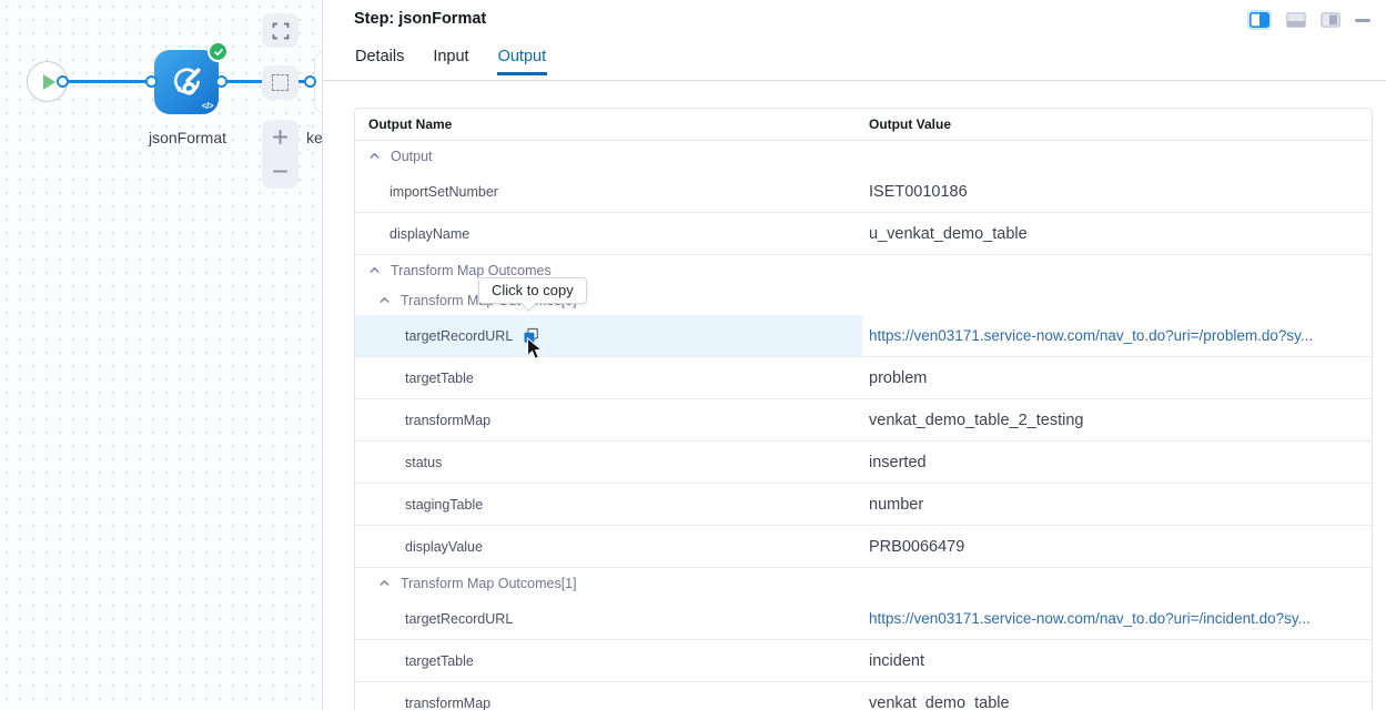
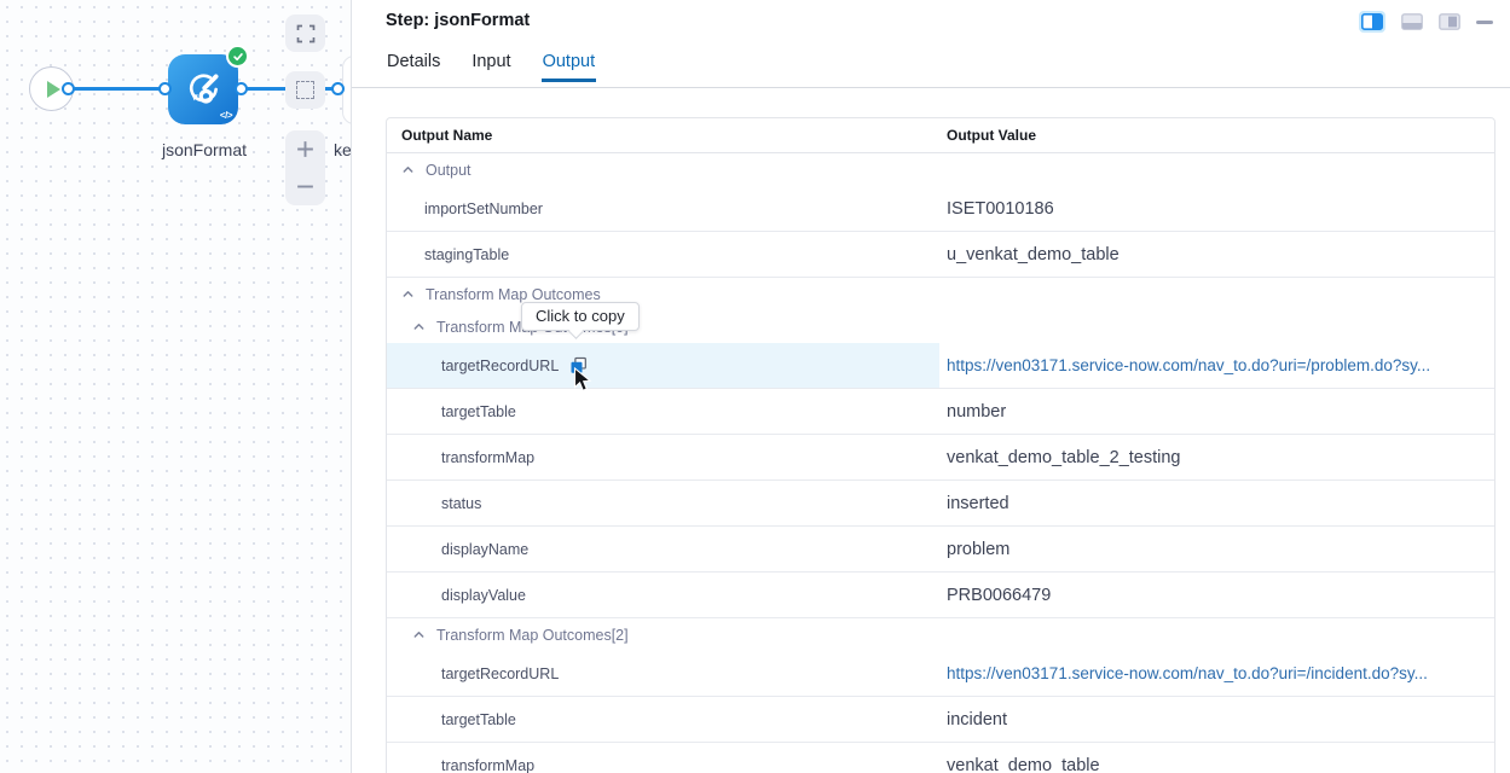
  </>
  jsonFormat
  ke
  Step: jsonFormat
  Details
  Input
  Output
  Output Name
  Output Value
  Output
  importSetNumber
  ISET0010186
- displayName
+ stagingTable
  u_venkat_demo_table
  Transform Map Outcomes
  targetRecordURL
  https://ven03171.service-now.com/nav_to.do?uri=/problem.do?sy...
  targetTable
- problem
+ number
  transformMap
  venkat_demo_table_2_testing
  status
  inserted
- stagingTable
+ displayName
- number
+ problem
  displayValue
  PRB0066479
- Transform Map Outcomes[1]
+ Transform Map Outcomes[2]
  targetRecordURL
  https://ven03171.service-now.com/nav_to.do?uri=/incident.do?sy...
  targetTable
  incident
  transformMap
  venkat_demo_table
  Click to copy
